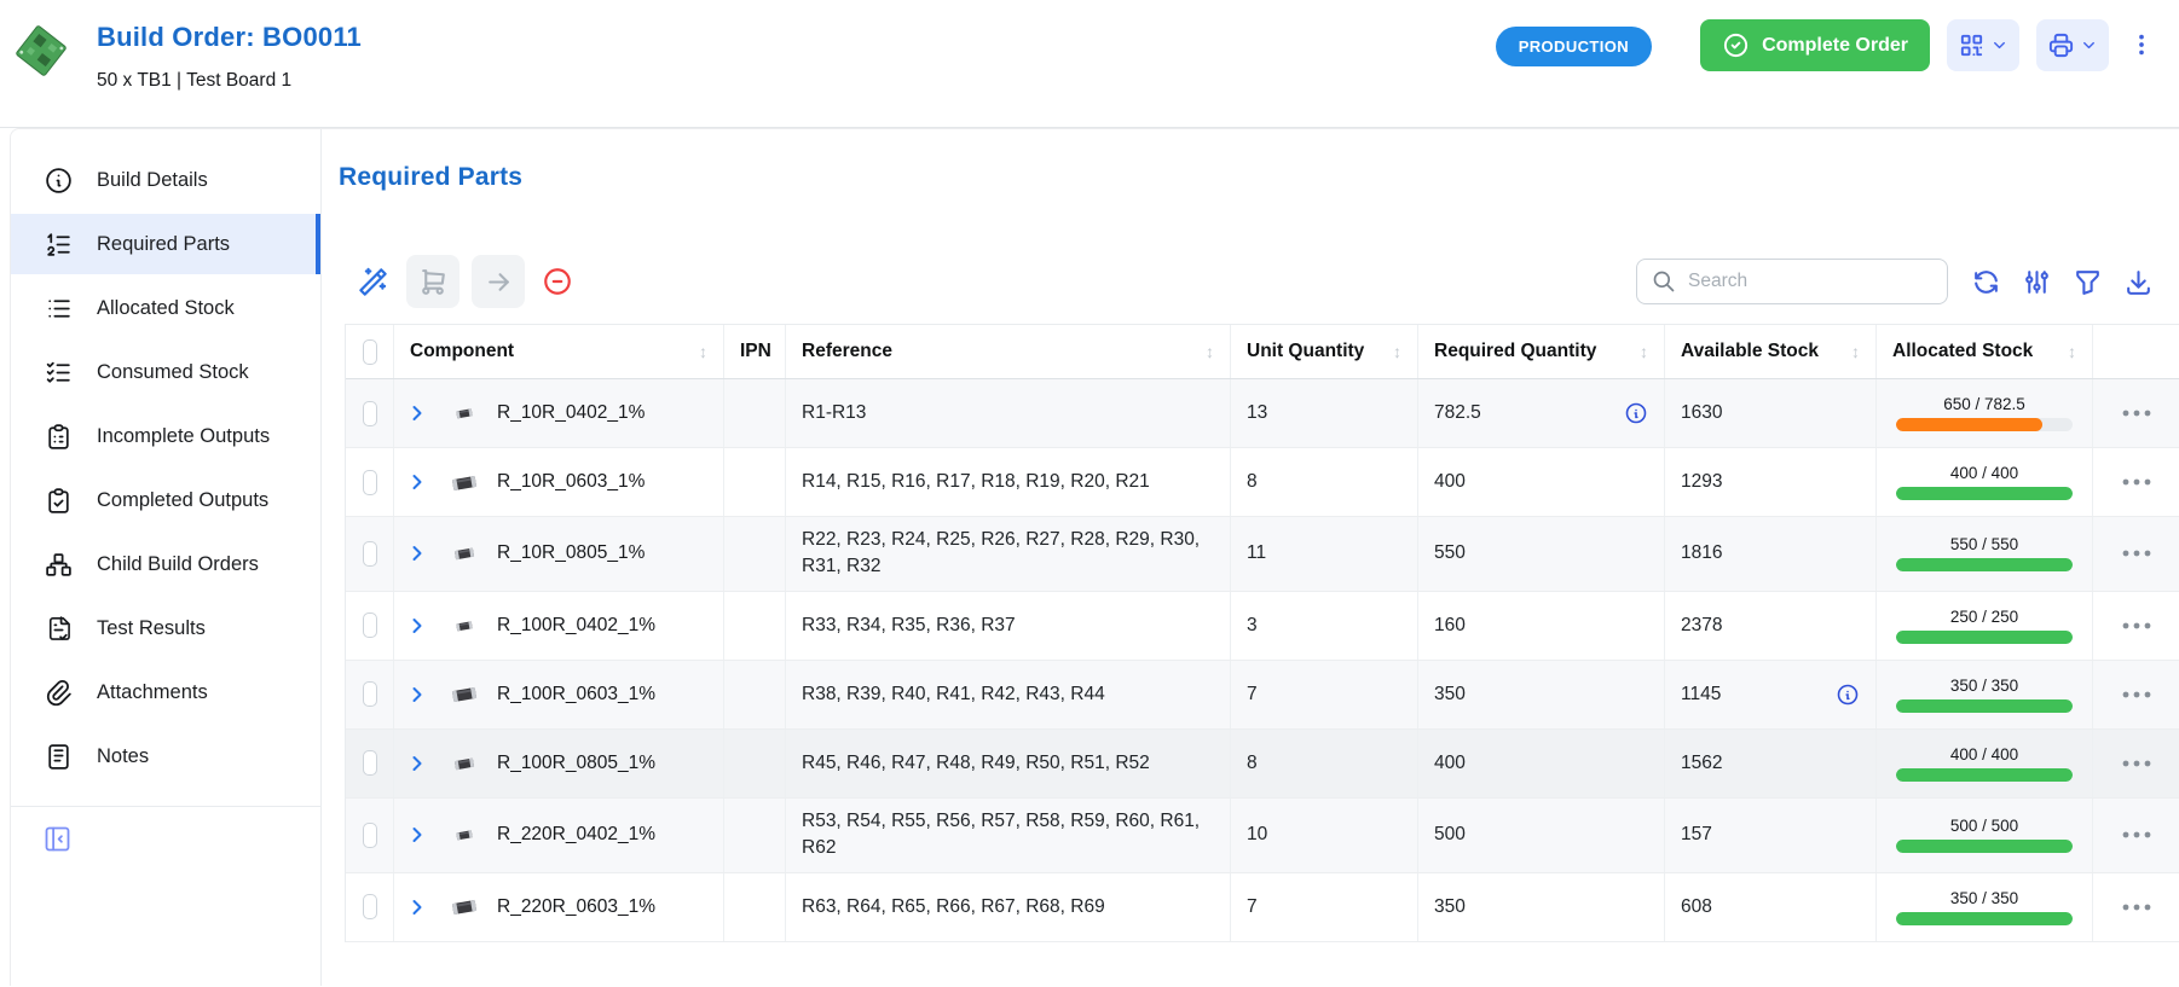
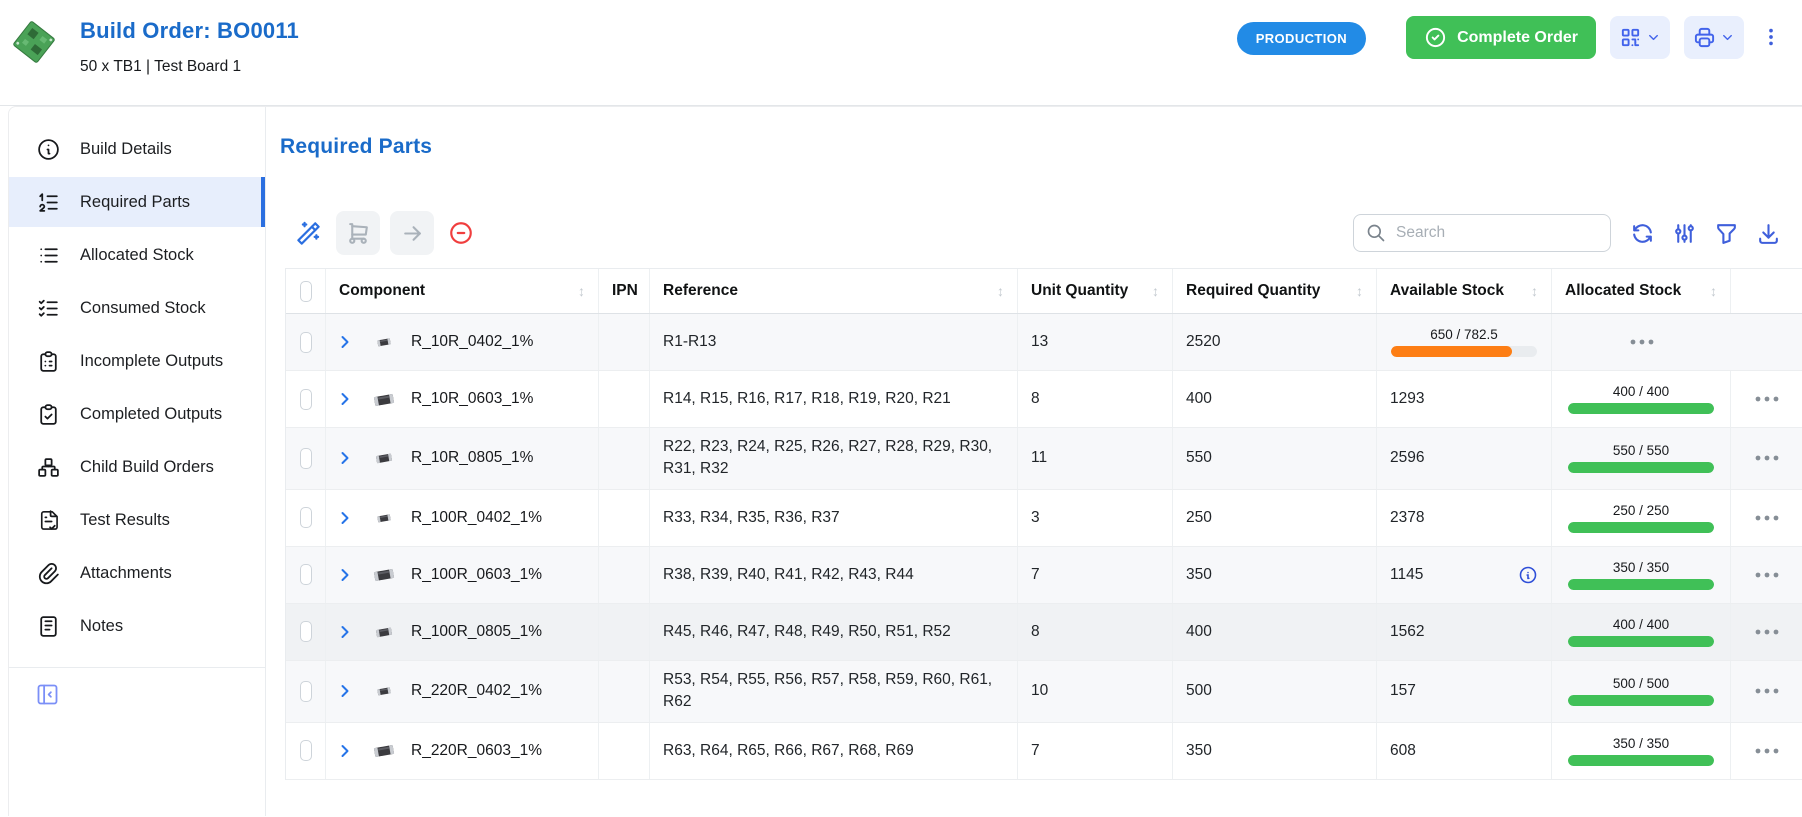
  Build Order: BO0011
  50 x TB1 | Test Board 1
  PRODUCTION
  Complete Order
  Build Details
  Required Parts
  Allocated Stock
  Consumed Stock
  Incomplete Outputs
  Completed Outputs
  Child Build Orders
  Test Results
  Attachments
  Notes
  Required Parts
  Search
  Component
  ↕
  IPN
  Reference
  ↕
  Unit Quantity
  ↕
  Required Quantity
  ↕
  Available Stock
  ↕
  Allocated Stock
  ↕
  R_10R_0402_1%
  R1-R13
  13
- 782.5
- 1630
+ 2520
  650 / 782.5
  R_10R_0603_1%
  R14, R15, R16, R17, R18, R19, R20, R21
  8
  400
  1293
  400 / 400
  R_10R_0805_1%
  R22, R23, R24, R25, R26, R27, R28, R29, R30, R31, R32
  11
  550
- 1816
+ 2596
  550 / 550
  R_100R_0402_1%
  R33, R34, R35, R36, R37
  3
- 160
+ 250
  2378
  250 / 250
  R_100R_0603_1%
  R38, R39, R40, R41, R42, R43, R44
  7
  350
  1145
  350 / 350
  R_100R_0805_1%
  R45, R46, R47, R48, R49, R50, R51, R52
  8
  400
  1562
  400 / 400
  R_220R_0402_1%
  R53, R54, R55, R56, R57, R58, R59, R60, R61, R62
  10
  500
  157
  500 / 500
  R_220R_0603_1%
  R63, R64, R65, R66, R67, R68, R69
  7
  350
  608
  350 / 350
